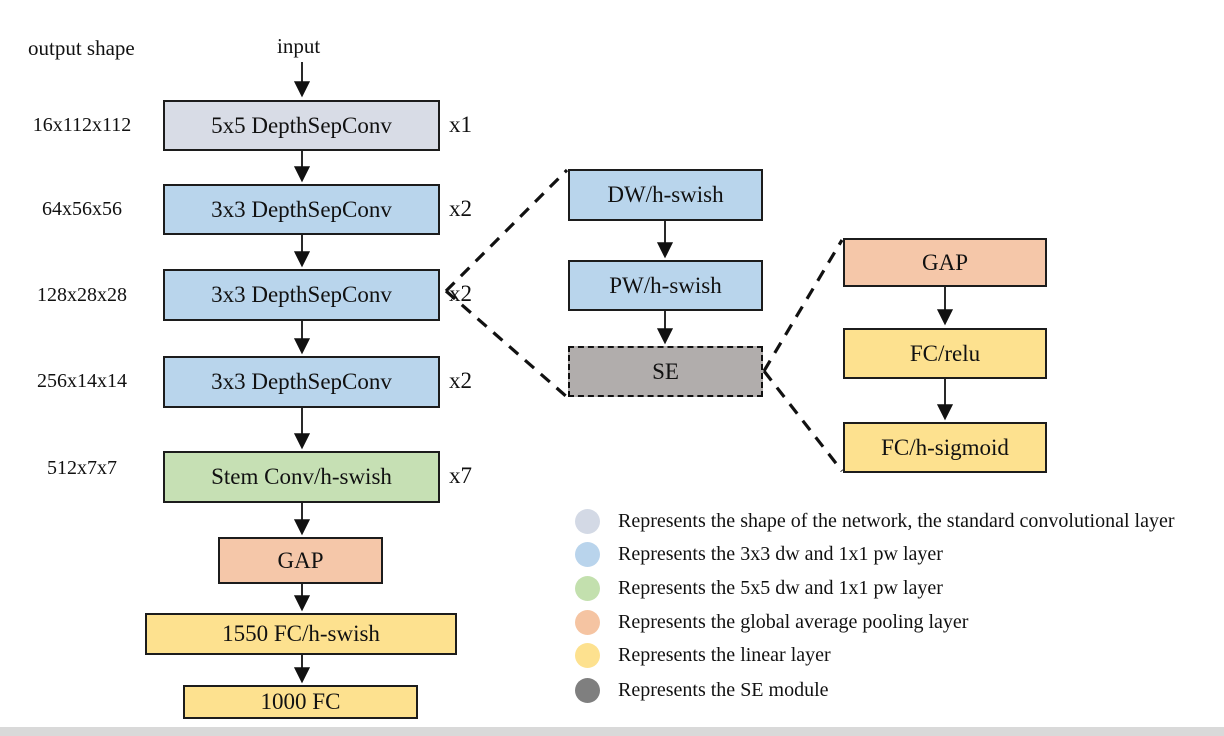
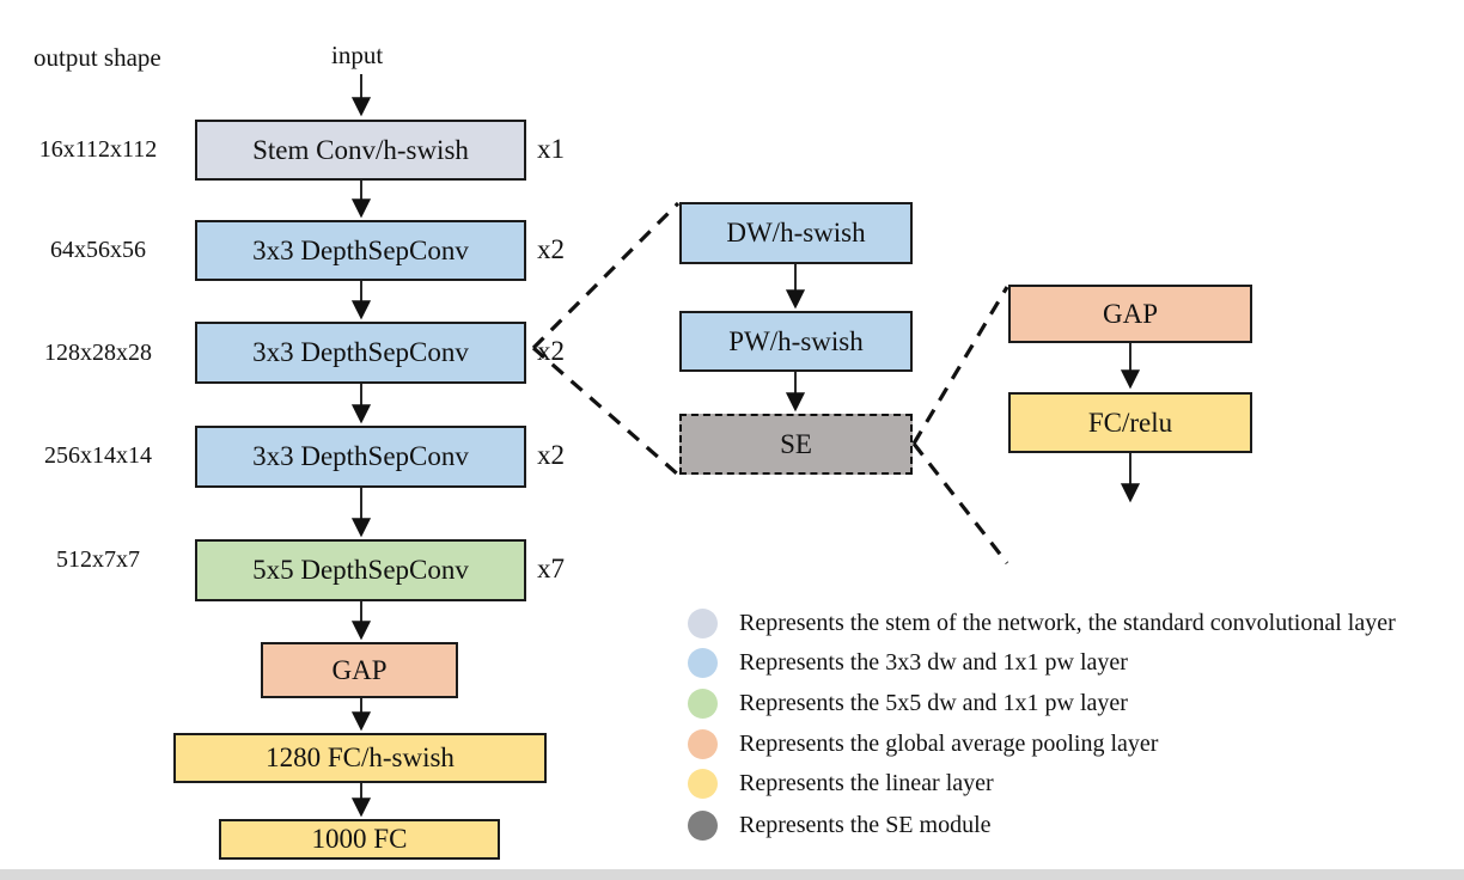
  output shape
  input
  16x112x112
  64x56x56
  128x28x28
  256x14x14
  512x7x7
- 5x5 DepthSepConv
+ Stem Conv/h-swish
  3x3 DepthSepConv
  3x3 DepthSepConv
  3x3 DepthSepConv
- Stem Conv/h-swish
+ 5x5 DepthSepConv
  x1
  x2
  x2
  x2
  x7
  GAP
- 1550 FC/h-swish
+ 1280 FC/h-swish
  1000 FC
  DW/h-swish
  PW/h-swish
  SE
  GAP
  FC/relu
- FC/h-sigmoid
- Represents the shape of the network, the standard convolutional layer
+ Represents the stem of the network, the standard convolutional layer
  Represents the 3x3 dw and 1x1 pw layer
  Represents the 5x5 dw and 1x1 pw layer
  Represents the global average pooling layer
  Represents the linear layer
  Represents the SE module
